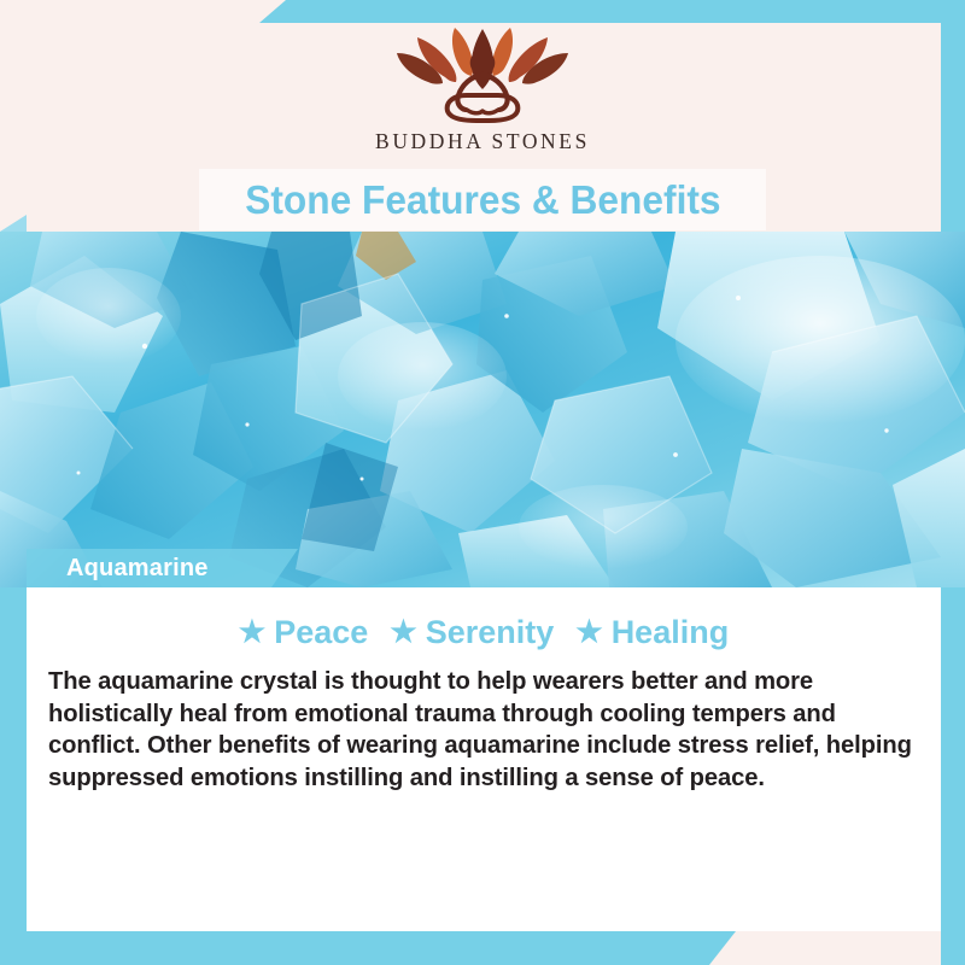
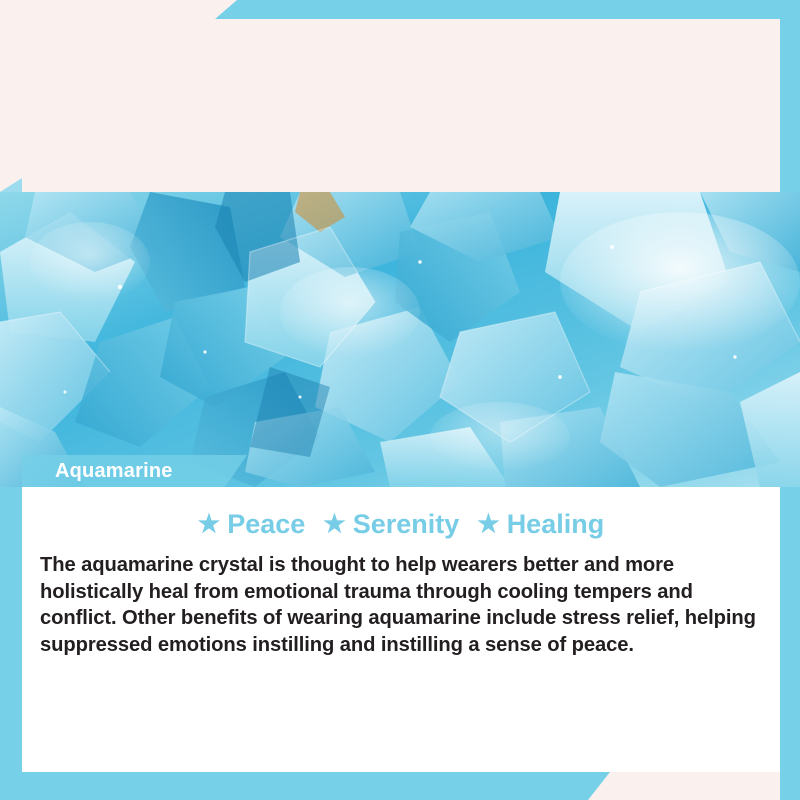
- BUDDHA STONES
- Stone Features & Benefits
  Aquamarine
  ★
  Peace
  ★
  Serenity
  ★
  Healing
  The aquamarine crystal is thought to help wearers better and more holistically heal from emotional trauma through cooling tempers and conflict. Other benefits of wearing aquamarine include stress relief, helping suppressed emotions instilling and instilling a sense of peace.
